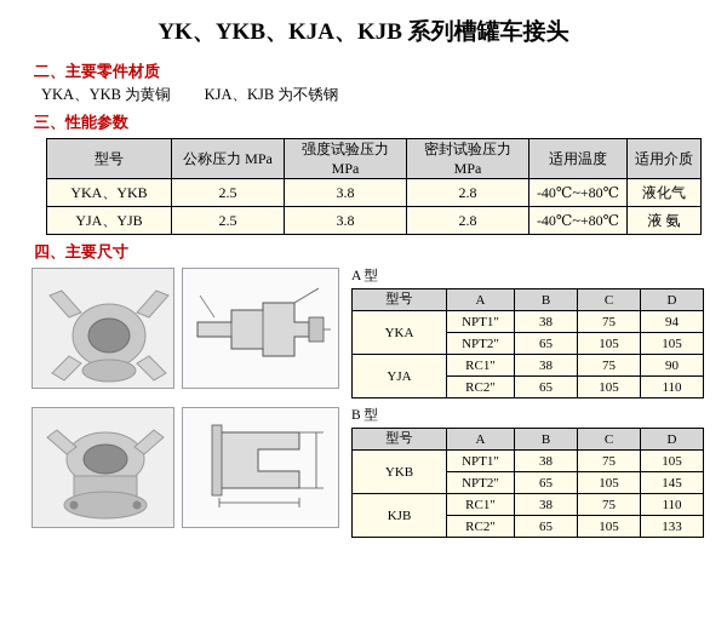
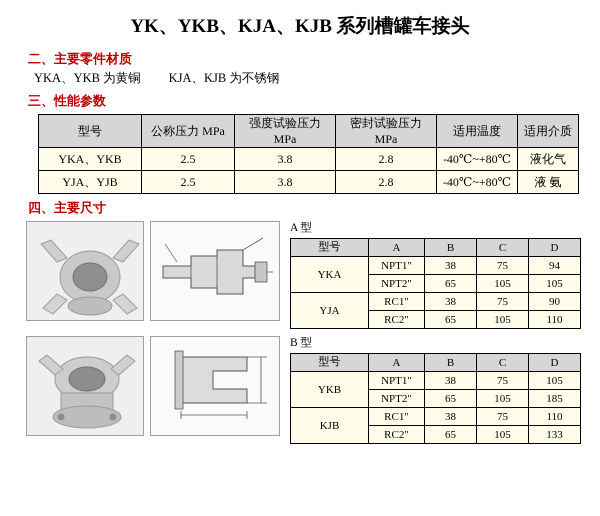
  YK、YKB、KJA、KJB 系列槽罐车接头
  二、主要零件材质
  YKA、YKB 为黄铜 KJA、KJB 为不锈钢
  三、性能参数
  型号	公称压力 MPa	强度试验压力 MPa	密封试验压力 MPa	适用温度	适用介质
  YKA、YKB	2.5	3.8	2.8	-40℃~+80℃	液化气
  YJA、YJB	2.5	3.8	2.8	-40℃~+80℃	液 氨
  四、主要尺寸
  A 型
  型号	A	B	C	D
  YKA	NPT1"	38	75	94
  NPT2"	65	105	105
  YJA	RC1"	38	75	90
  RC2"	65	105	110
  B 型
  型号	A	B	C	D
  YKB	NPT1"	38	75	105
- NPT2"	65	105	145
+ NPT2"	65	105	185
  KJB	RC1"	38	75	110
  RC2"	65	105	133
